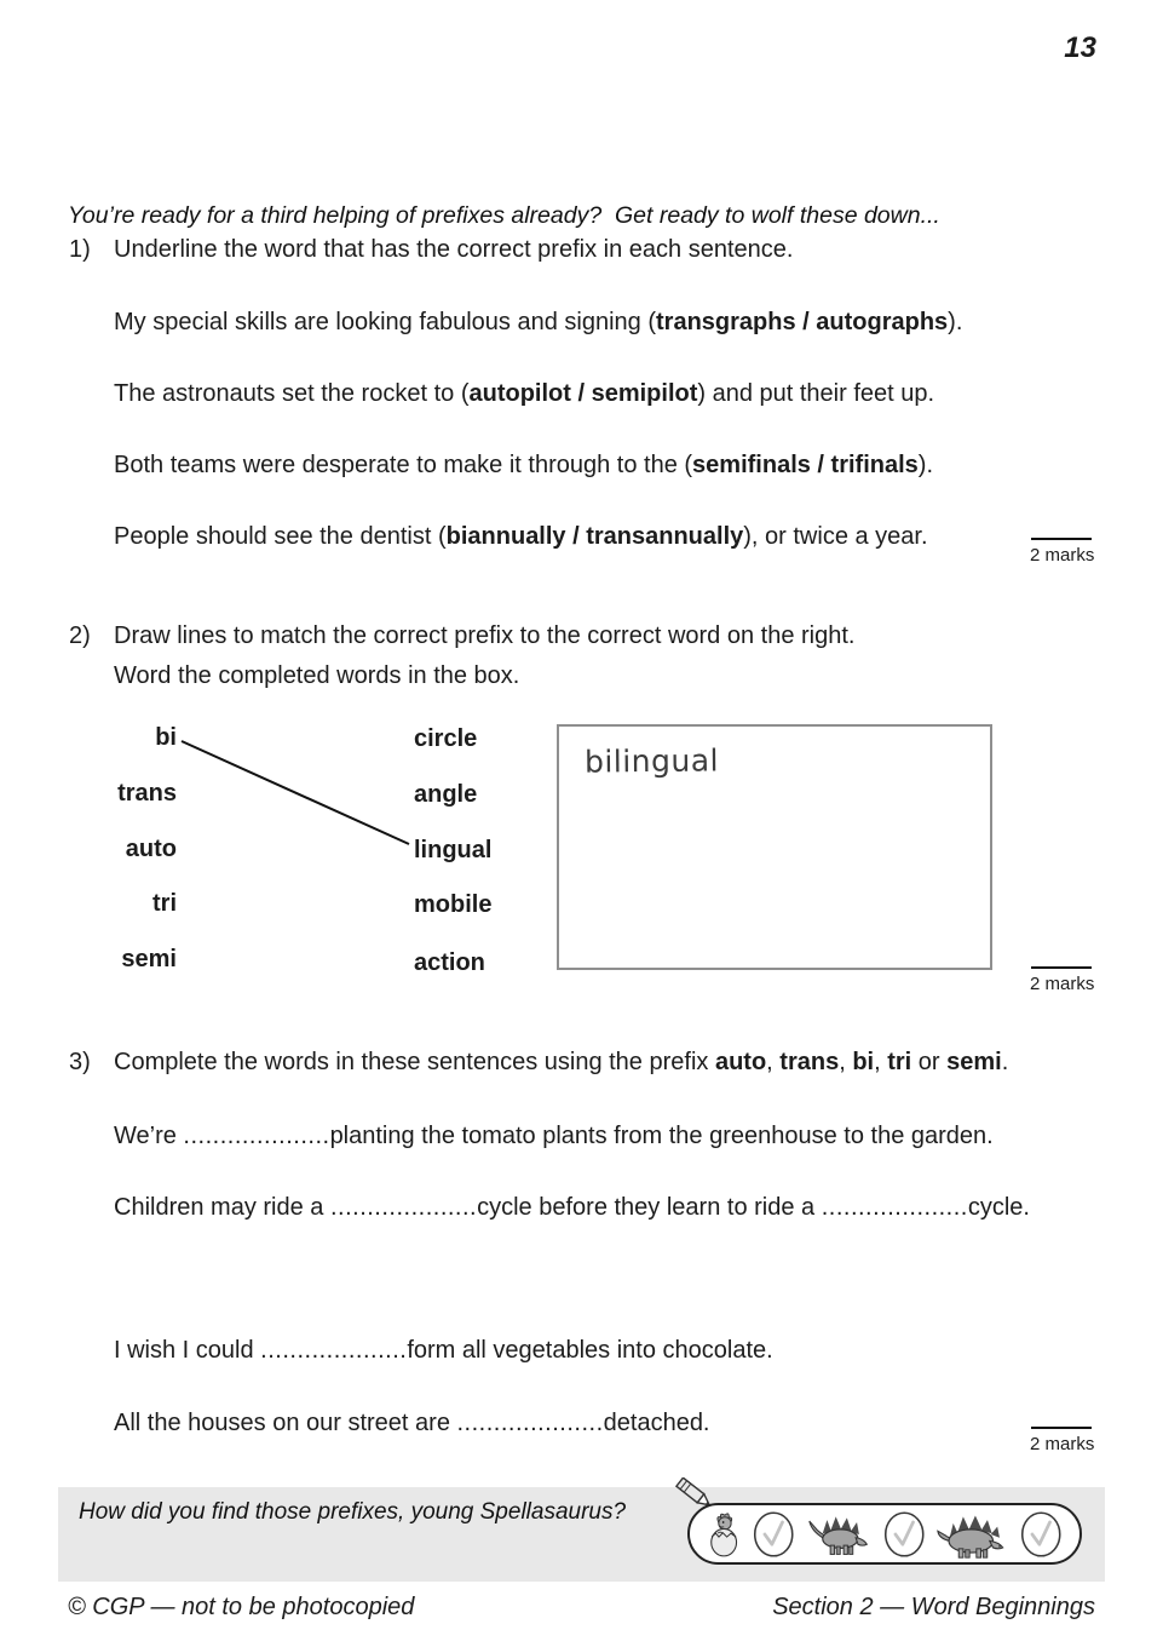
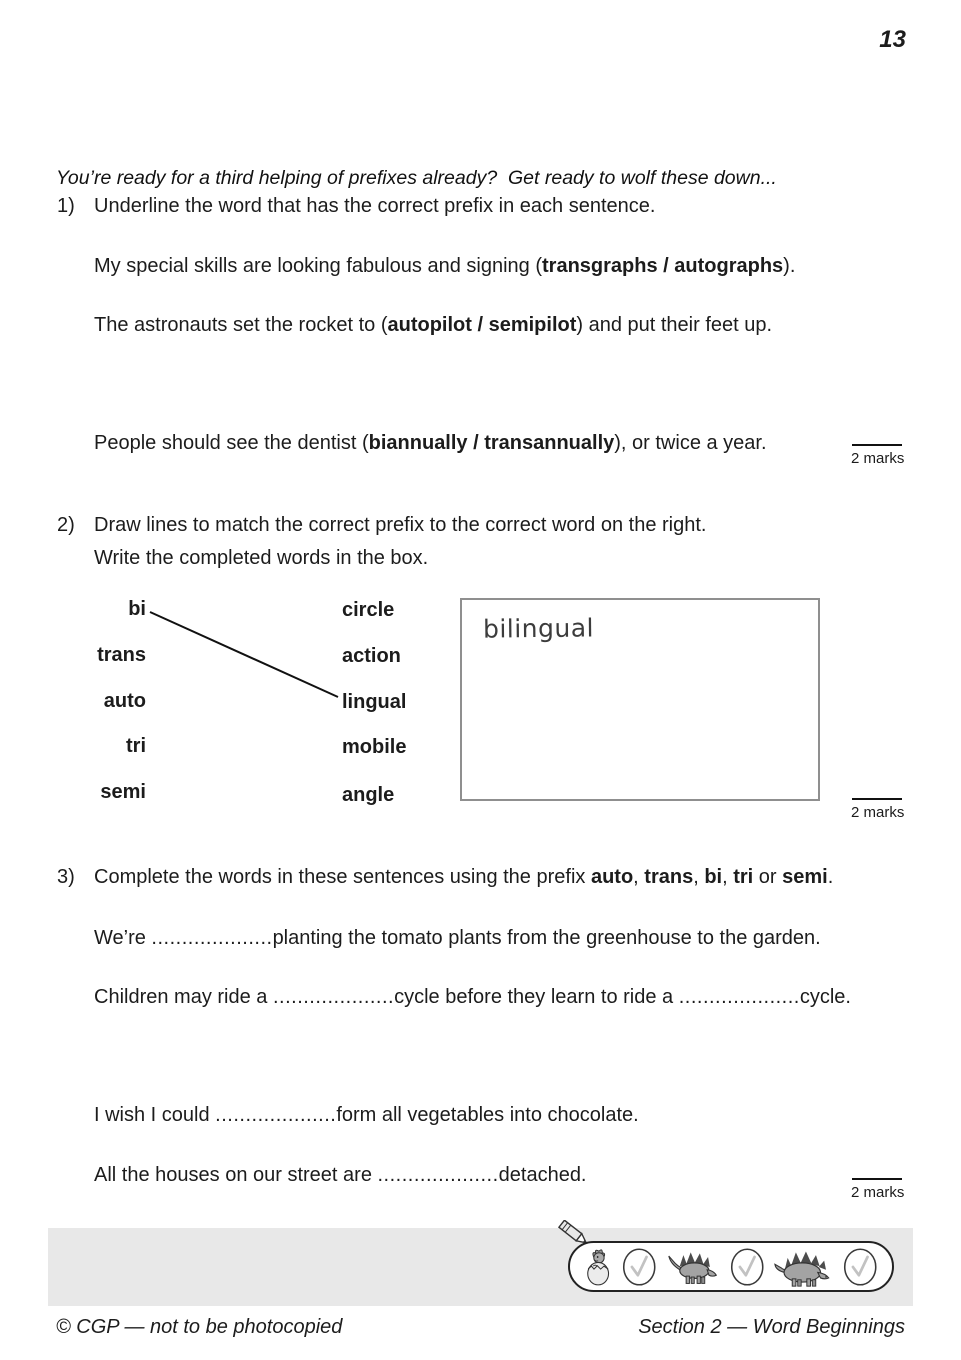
  13
  You’re ready for a third helping of prefixes already? Get ready to wolf these down...
  1)
  Underline the word that has the correct prefix in each sentence.
  My special skills are looking fabulous and signing (transgraphs / autographs).
  The astronauts set the rocket to (autopilot / semipilot) and put their feet up.
- Both teams were desperate to make it through to the (semifinals / trifinals).
  People should see the dentist (biannually / transannually), or twice a year.
  2 marks
  2)
  Draw lines to match the correct prefix to the correct word on the right.
- Word the completed words in the box.
+ Write the completed words in the box.
  bi
  trans
  auto
  tri
  semi
  circle
- angle
+ action
  lingual
  mobile
- action
+ angle
  bilingual
  2 marks
  3)
  Complete the words in these sentences using the prefix auto, trans, bi, tri or semi.
  We’re ....................planting the tomato plants from the greenhouse to the garden.
  Children may ride a ....................cycle before they learn to ride a ....................cycle.
  I wish I could ....................form all vegetables into chocolate.
  All the houses on our street are ....................detached.
  2 marks
- How did you find those prefixes, young Spellasaurus?
  © CGP — not to be photocopied
  Section 2 — Word Beginnings
